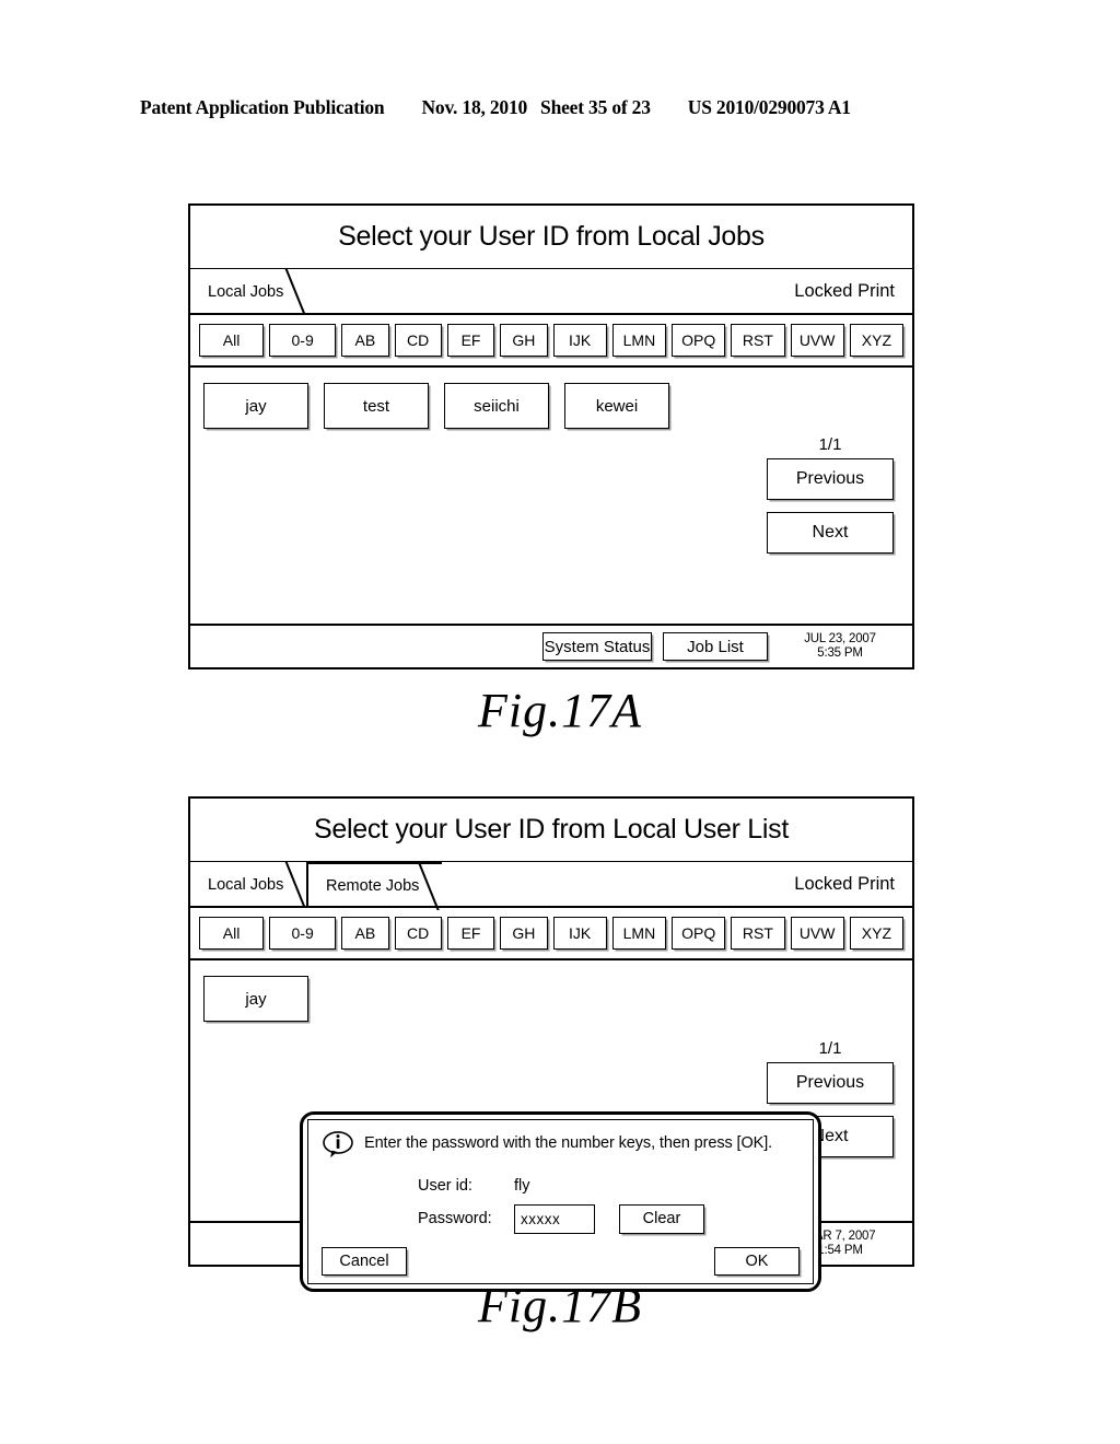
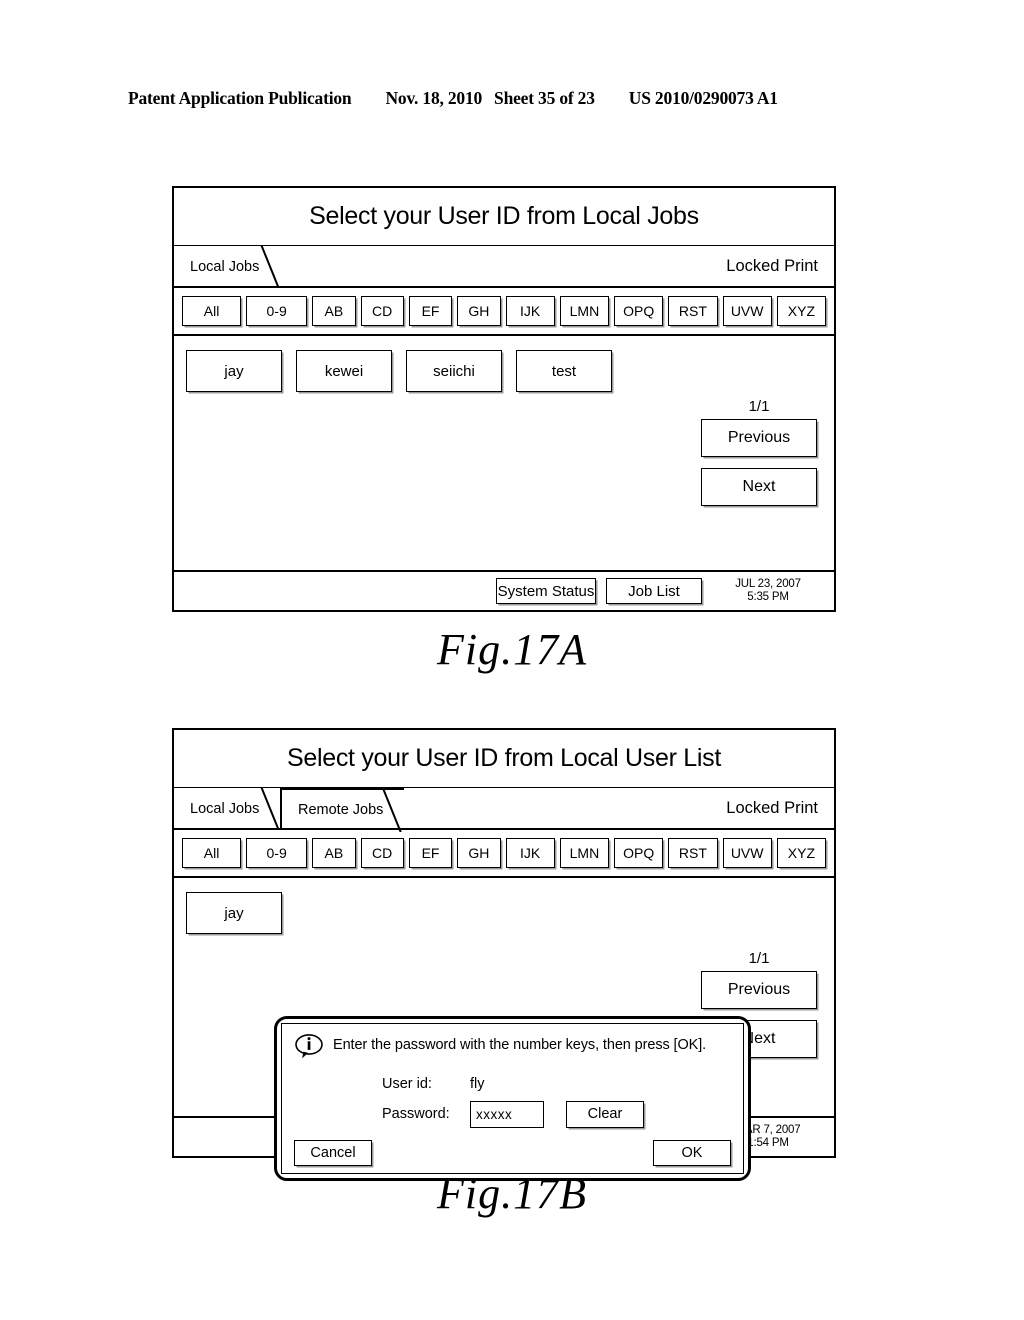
  Patent Application Publication
  Nov. 18, 2010
  Sheet 35 of 23
  US 2010/0290073 A1
  Select your User ID from Local Jobs
  Local Jobs
  Locked Print
  All
  0-9
  AB
  CD
  EF
  GH
  IJK
  LMN
  OPQ
  RST
  UVW
  XYZ
  jay
- test
+ kewei
  seiichi
- kewei
+ test
  1/1
  Previous
  Next
  System Status
  Job List
  JUL 23, 2007
  5:35 PM
  Fig.17A
  Select your User ID from Local User List
  Local Jobs
  Remote Jobs
  Locked Print
  All
  0-9
  AB
  CD
  EF
  GH
  IJK
  LMN
  OPQ
  RST
  UVW
  XYZ
  jay
  1/1
  Previous
  ext
  Enter the password with the number keys, then press [OK].
  User id:
  fly
  Password:
  xxxxx
  Clear
  Cancel
  OK
  R 7, 2007
  :54 PM
  Fig.17B
